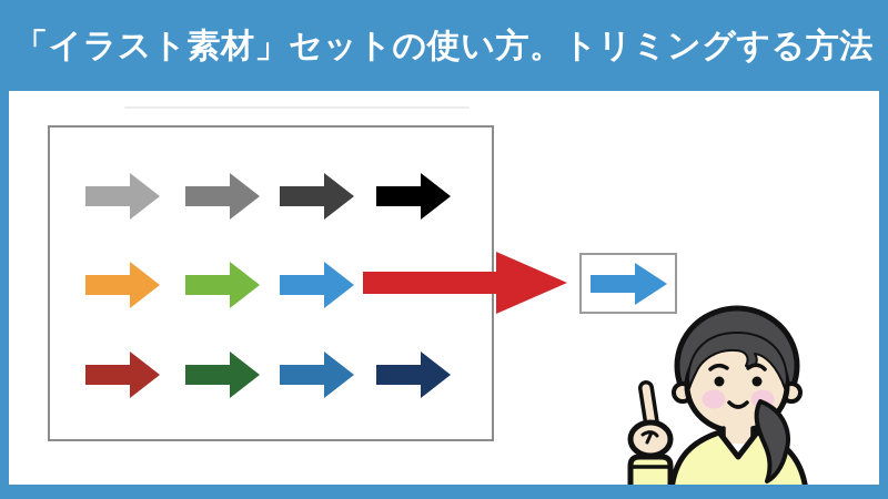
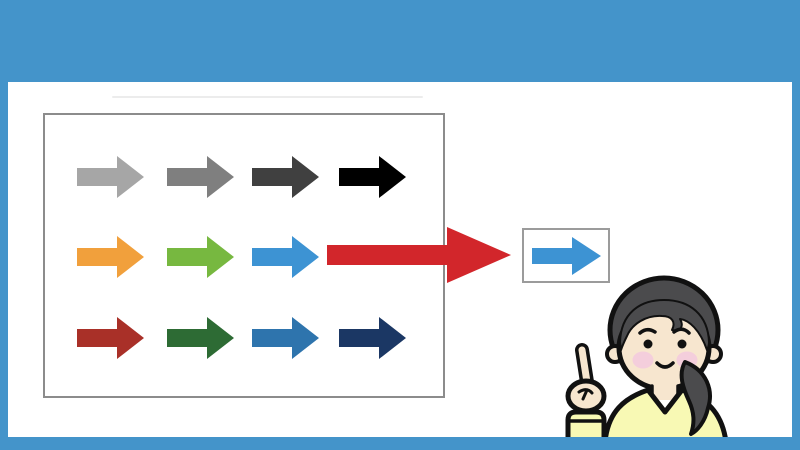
- 「イラスト素材」セットの使い方。トリミングする方法
